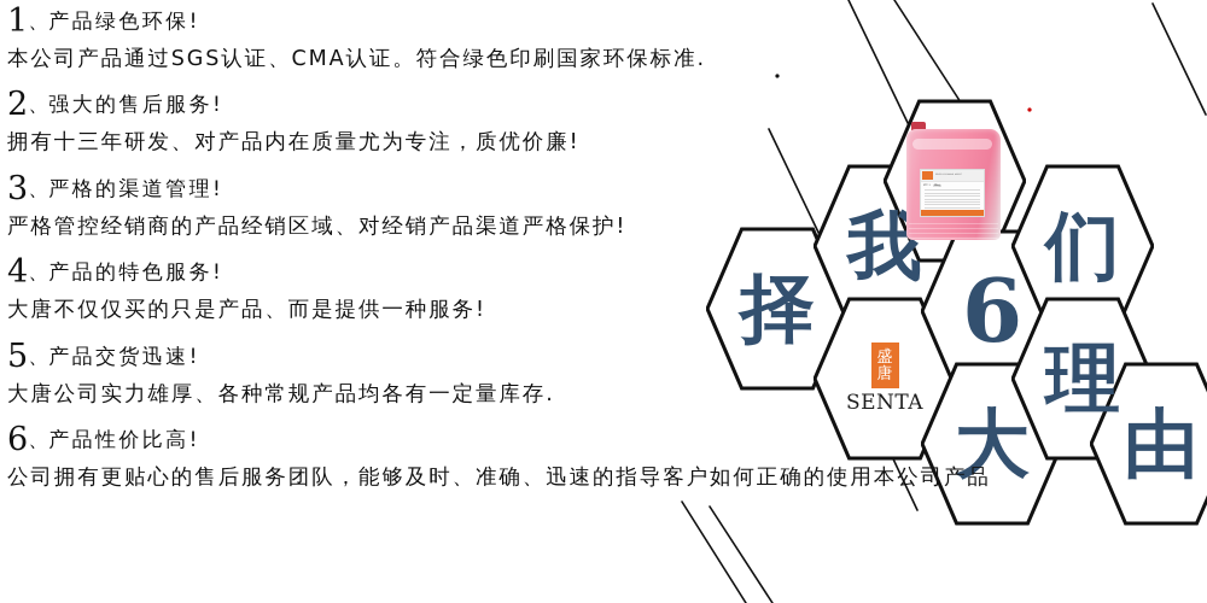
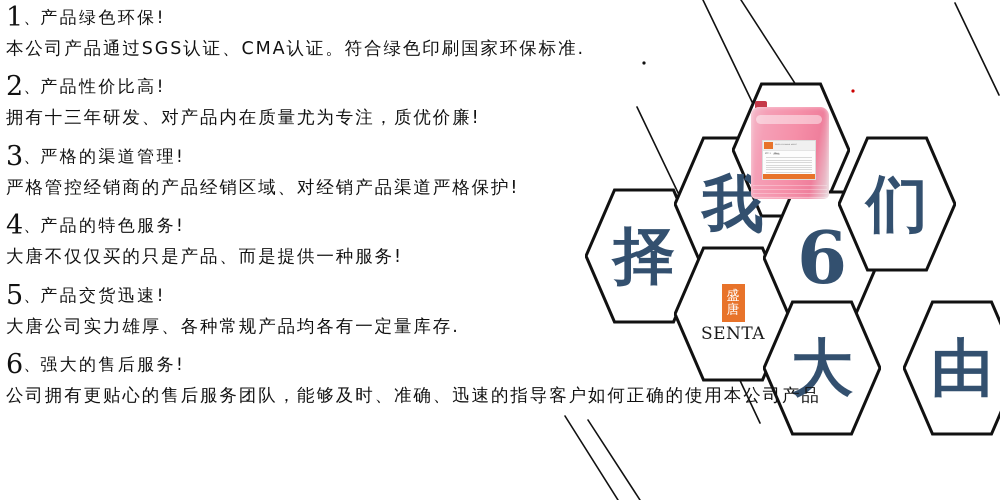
  1、产品绿色环保!
  本公司产品通过SGS认证、CMA认证。符合绿色印刷国家环保标准.
- 2、强大的售后服务!
+ 2、产品性价比高!
  拥有十三年研发、对产品内在质量尤为专注，质优价廉!
  3、严格的渠道管理!
  严格管控经销商的产品经销区域、对经销产品渠道严格保护!
  4、产品的特色服务!
  大唐不仅仅买的只是产品、而是提供一种服务!
  5、产品交货迅速!
  大唐公司实力雄厚、各种常规产品均各有一定量库存.
- 6、产品性价比高!
+ 6、强大的售后服务!
  公司拥有更贴心的售后服务团队，能够及时、准确、迅速的指导客户如何正确的使用本公司产品
  择
  我
  盛
  唐
  SENTA
  6
  大
  们
- 理
  由
